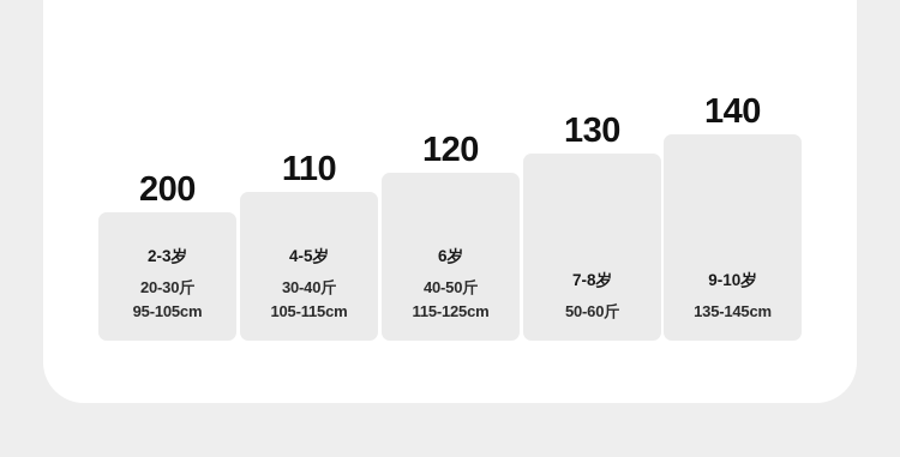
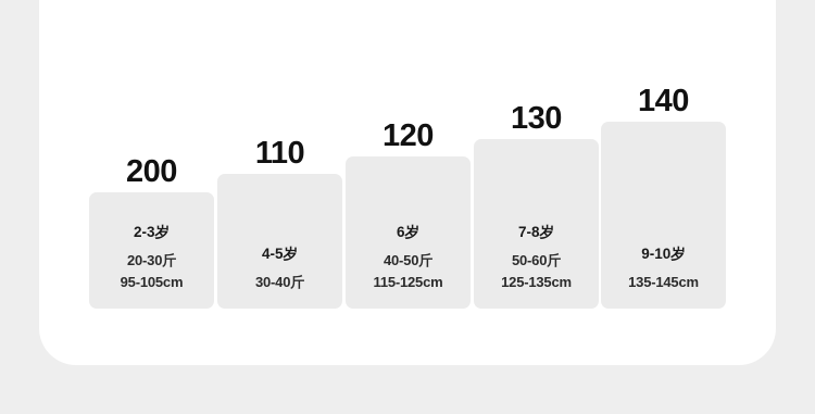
  200
  2-3岁
  20-30斤
  95-105cm
  110
  4-5岁
  30-40斤
- 105-115cm
  120
  6岁
  40-50斤
  115-125cm
  130
  7-8岁
  50-60斤
+ 125-135cm
  140
  9-10岁
  135-145cm
